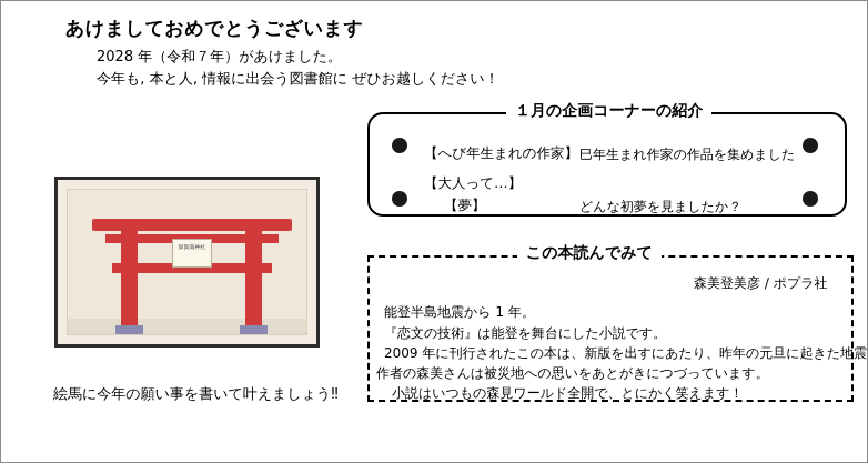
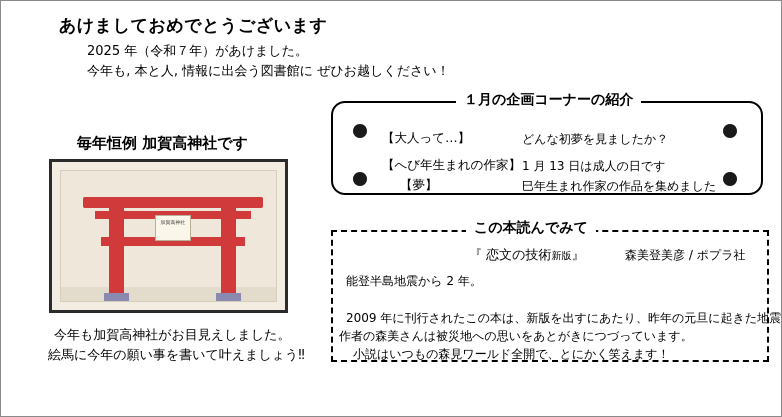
  あけましておめでとうございます
- 2028 年（令和７年）があけました。
+ 2025 年（令和７年）があけました。
  今年も, 本と人, 情報に出会う図書館に ぜひお越しください！
+ 毎年恒例 加賀高神社です
+ 今年も加賀高神社がお目見えしました。
  絵馬に今年の願い事を書いて叶えましょう‼
  １月の企画コーナーの紹介
- 【へび年生まれの作家】
+ 【大人って…】
- 巳年生まれ作家の作品を集めました
+ どんな初夢を見ましたか？
- 【大人って…】
+ 【へび年生まれの作家】
+ 1 月 13 日は成人の日です
  【夢】
- どんな初夢を見ましたか？
+ 巳年生まれ作家の作品を集めました
  この本読んでみて
+ 『 恋文の技術新版』
  森美登美彦 / ポプラ社
- 能登半島地震から 1 年。
+ 能登半島地震から 2 年。
- 『恋文の技術』は能登を舞台にした小説です。
  2009 年に刊行されたこの本は、新版を出すにあたり、昨年の元旦に起きた地震
  作者の森美さんは被災地への思いをあとがきにつづっています。
  小説はいつもの森見ワールド全開で、とにかく笑えます！
